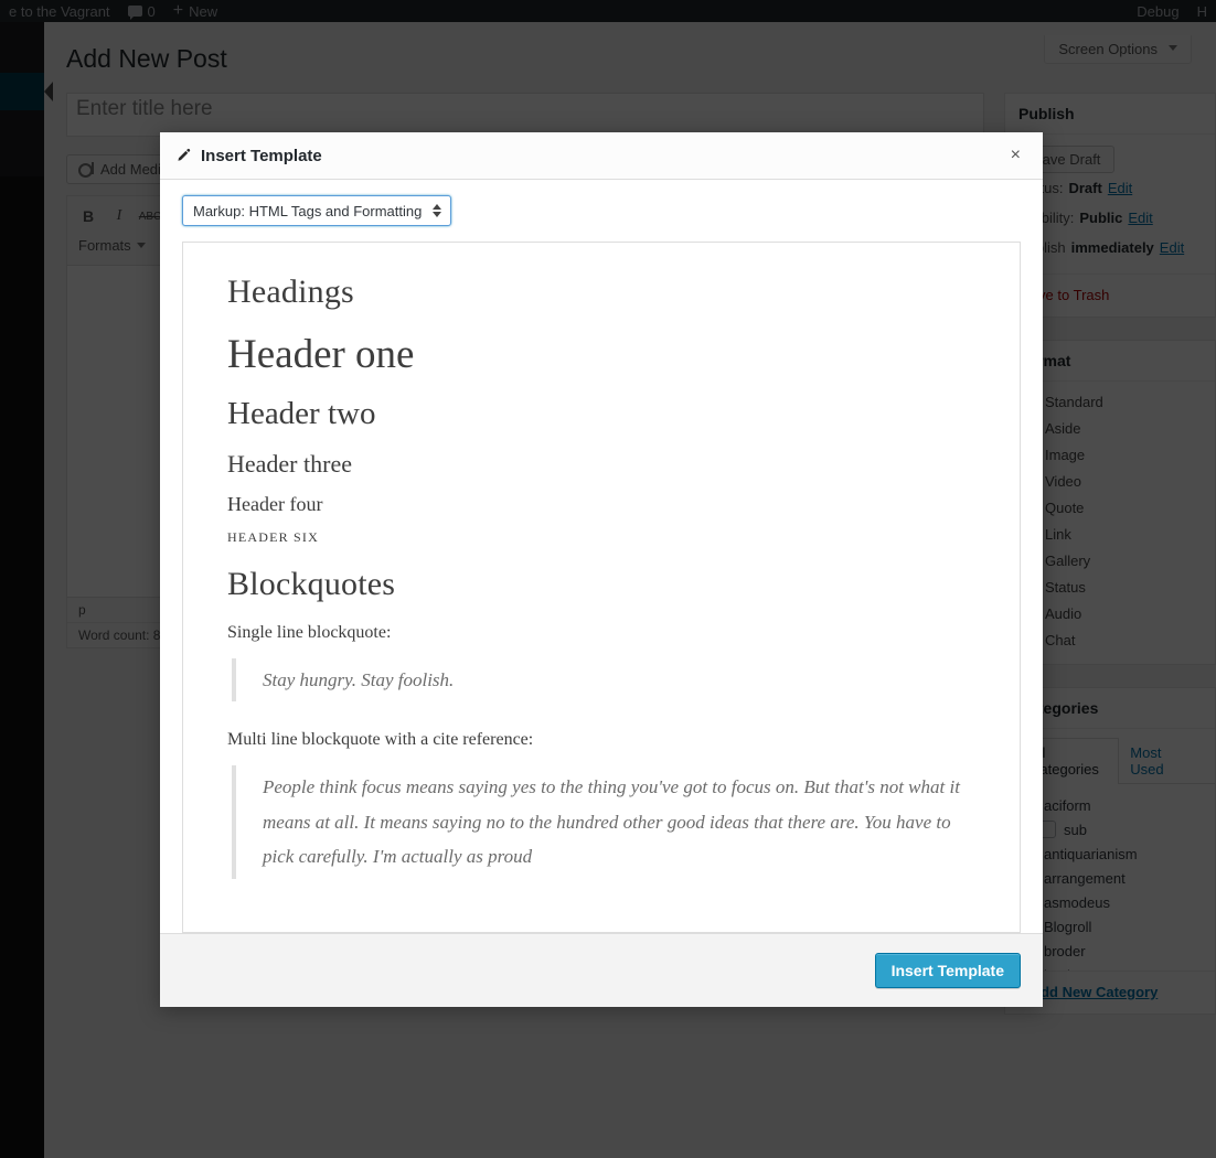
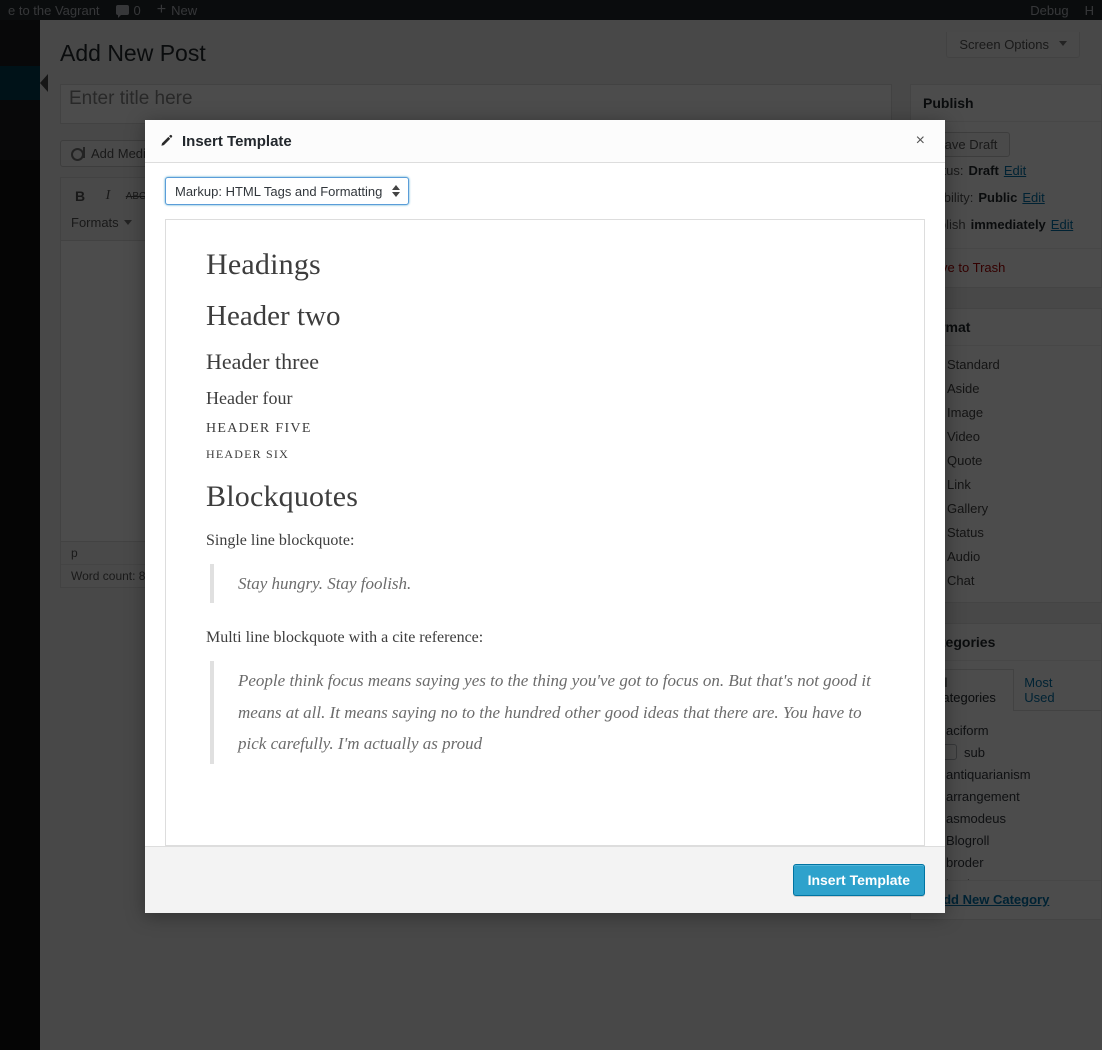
  e to the Vagrant
  0
  +
  New
  Debug
  H
  Screen Options
  Add New Post
  Enter title here
  Add Med
  B
  I
  ABC
  Formats
  p
  Word count: 8
  Publish
  ave Draft
  Draft
  Edit
  Public
  Edit
  immediately
  Edit
  e to Trash
  Standard
  Aside
  Image
  Video
  Quote
  Link
  Gallery
  Status
  Audio
  Chat
  egories
  l ategories
  Most Used
  aciform
  sub
  antiquarianism
  arrangement
  asmodeus
  Blogroll
  broder
  dd New Category
  Insert Template
  ×
  Markup: HTML Tags and Formatting
  Headings
- Header one
  Header two
  Header three
  Header four
+ HEADER FIVE
  HEADER SIX
  Blockquotes
  Single line blockquote:
  Stay hungry. Stay foolish.
  Multi line blockquote with a cite reference:
- People think focus means saying yes to the thing you've got to focus on. But that's not what it means at all. It means saying no to the hundred other good ideas that there are. You have to pick carefully. I'm actually as proud
+ People think focus means saying yes to the thing you've got to focus on. But that's not good it means at all. It means saying no to the hundred other good ideas that there are. You have to pick carefully. I'm actually as proud
  Insert Template
